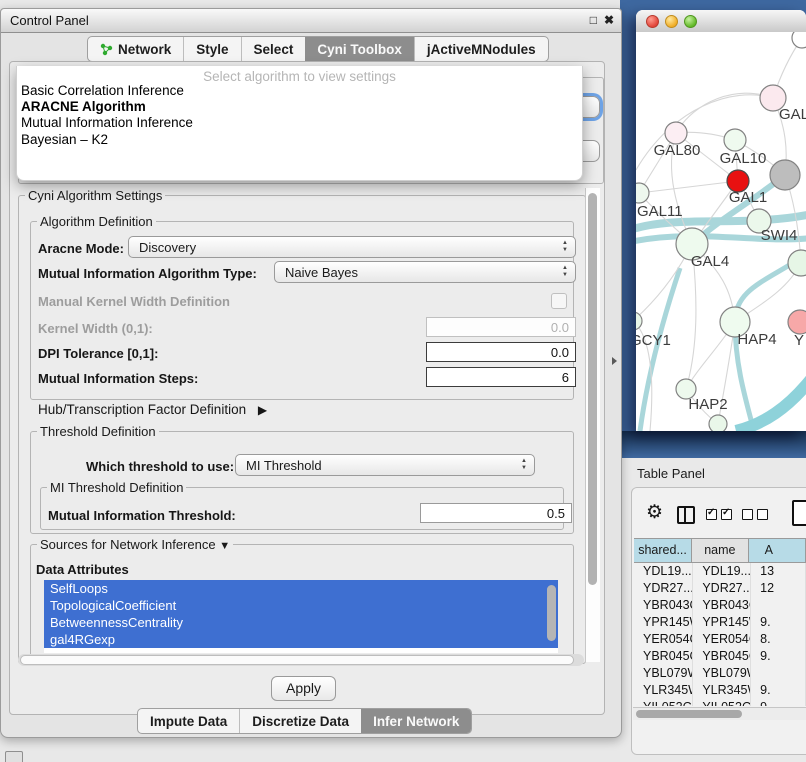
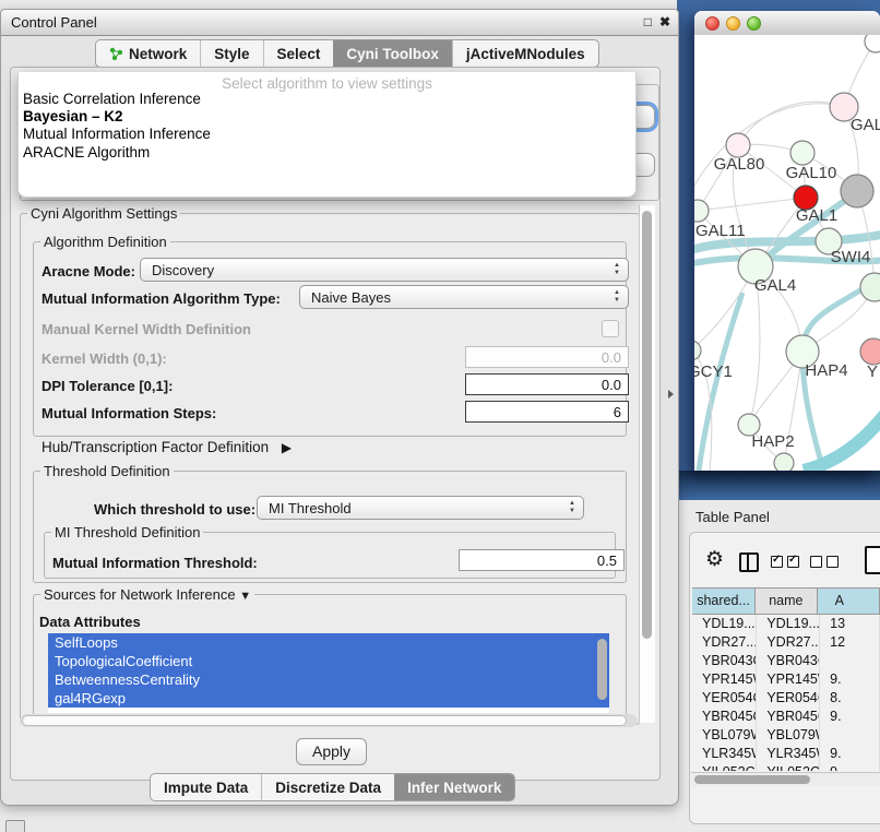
  GAL
  GAL80
  GAL10
  GAL1
  GAL11
  SWI4
  GAL4
  GCY1
  HAP4
  Y
  HAP2
  Table Panel
  ⚙
  shared...
  name
  A
  YDL19...
  YDL19...
  13
  YDR27...
  YDR27..
  12
  YBR043
  YBR043
  YPR145
  YPR145
  9.
  YER054
  YER054
  8.
  YBR045
  YBR045
  9.
  YBL079
  YBL079
  YLR345
  YLR345
  9.
  Control Panel
  □
  ✖
  Network
  Style
  Select
  Cyni Toolbox
  jActiveMNodules
  Cyni Algorithm Settings
  Algorithm Definition
  Aracne Mode:
  Discovery
  Mutual Information Algorithm Type:
  Naive Bayes
  Manual Kernel Width Definition
  Kernel Width (0,1):
  0.0
  DPI Tolerance [0,1]:
  0.0
  Mutual Information Steps:
  6
  Hub/Transcription Factor Definition ▶
  Threshold Definition
  Which threshold to use:
  MI Threshold
  MI Threshold Definition
  Mutual Information Threshold:
  0.5
  Sources for Network Inference ▼
  Data Attributes
  SelfLoops
  TopologicalCoefficient
  BetweennessCentrality
  gal4RGexp
  Apply
  Select algorithm to view settings
  Basic Correlation Inference
- ARACNE Algorithm
+ Bayesian – K2
  Mutual Information Inference
- Bayesian – K2
+ ARACNE Algorithm
  Impute Data
  Discretize Data
  Infer Network
